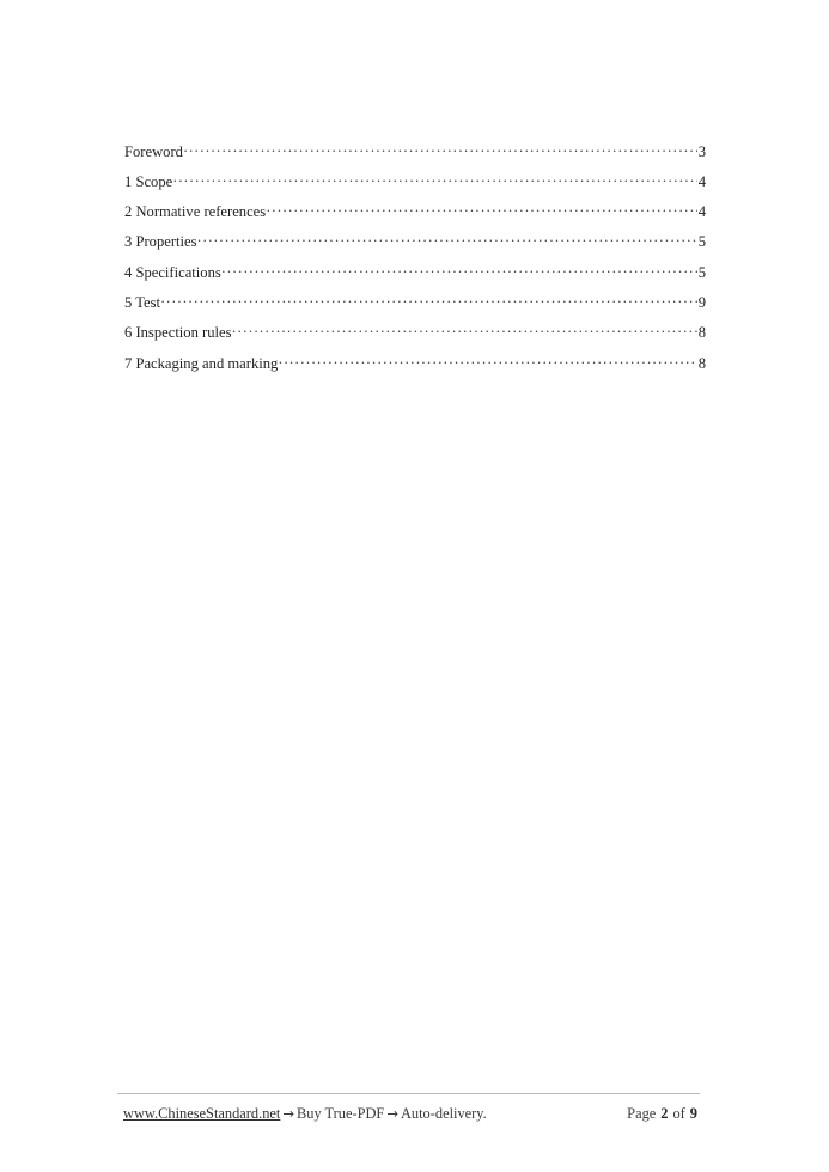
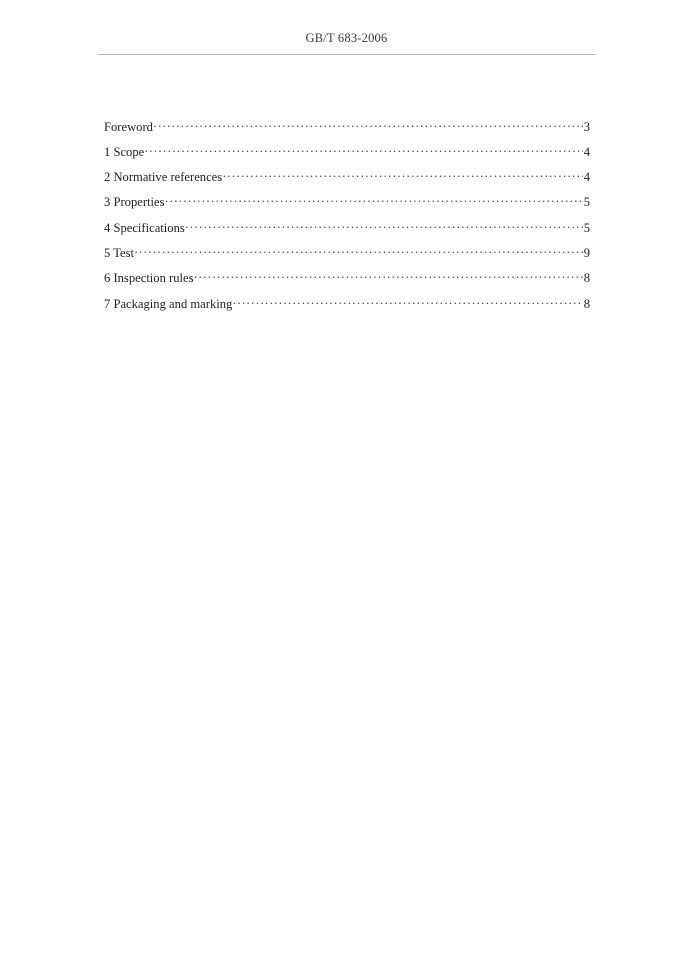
+ GB/T 683-2006
  Foreword
  3
  1 Scope
  4
  2 Normative references
  4
  3 Properties
  5
  4 Specifications
  5
  5 Test
  9
  6 Inspection rules
  8
  7 Packaging and marking
  8
- www.ChineseStandard.net → Buy True-PDF → Auto-delivery.
- Page 2 of 9
